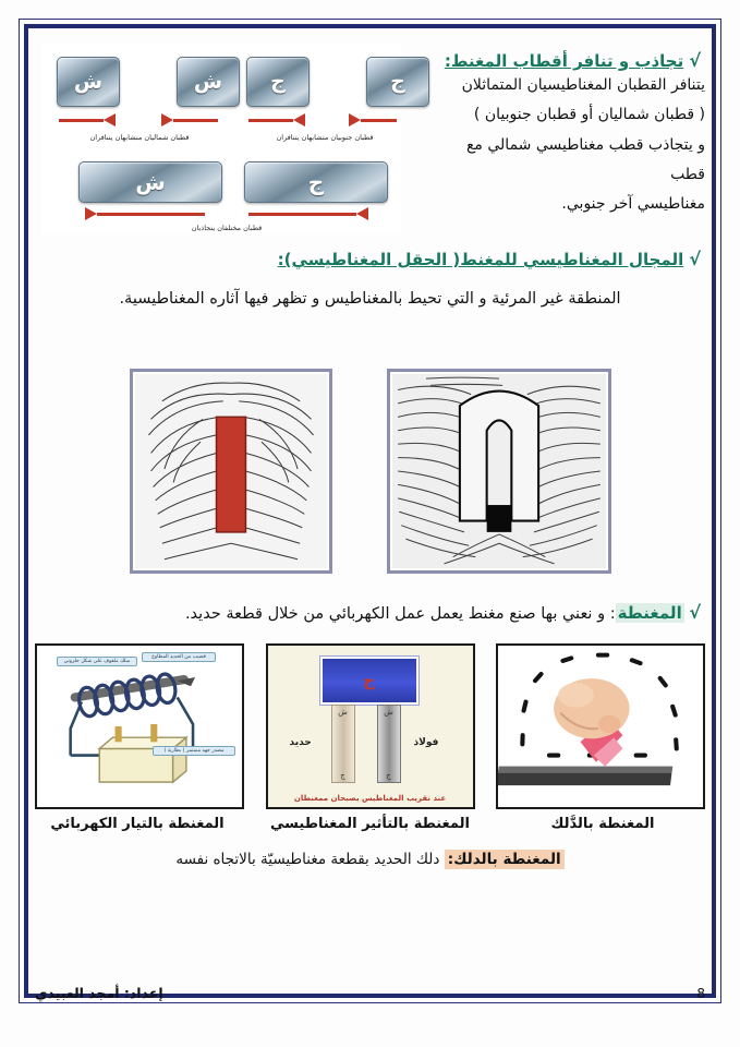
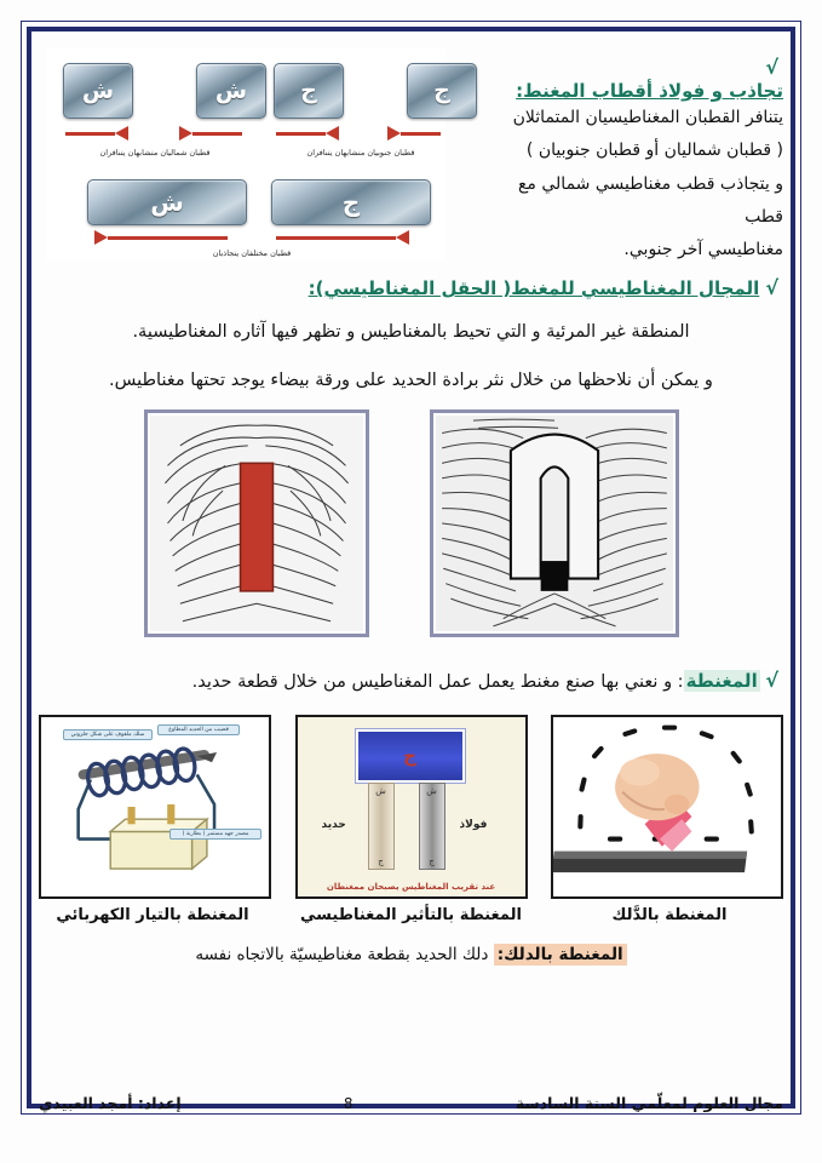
- √ تجاذب و تنافر أقطاب المغنط:
+ √ تجاذب و فولاذ أقطاب المغنط:
  يتنافر القطبان المغناطيسيان المتماثلان
  ( قطبان شماليان أو قطبان جنوبيان )
  و يتجاذب قطب مغناطيسي شمالي مع قطب
  مغناطيسي آخر جنوبي.
  ش
  ش
  قطبان شماليان متشابهان يتنافران
  ج
  ج
  قطبان جنوبيان متشابهان يتنافران
  ش
  ج
  قطبان مختلفان يتجاذبان
  √ المجال المغناطيسي للمغنط( الحقل المغناطيسي):
  المنطقة غير المرئية و التي تحيط بالمغناطيس و تظهر فيها آثاره المغناطيسية.
+ و يمكن أن نلاحظها من خلال نثر برادة الحديد على ورقة بيضاء يوجد تحتها مغناطيس.
- √ المغنطة: و نعني بها صنع مغنط يعمل عمل الكهربائي من خلال قطعة حديد.
+ √ المغنطة: و نعني بها صنع مغنط يعمل عمل المغناطيس من خلال قطعة حديد.
  ج
  ش
  ج
  ش
  ج
  حديد
  فولاذ
  عند تقريب المغناطيس يصبحان ممغنطان
  المغنطة بالدَّلك
  المغنطة بالتأثير المغناطيسي
  المغنطة بالتيار الكهربائي
  المغنطة بالدلك: دلك الحديد بقطعة مغناطيسيّة بالاتجاه نفسه
+ مجال العلوم لمعلّمي السنة السادسة
  8
  إعداد: أمجد العبيدي
